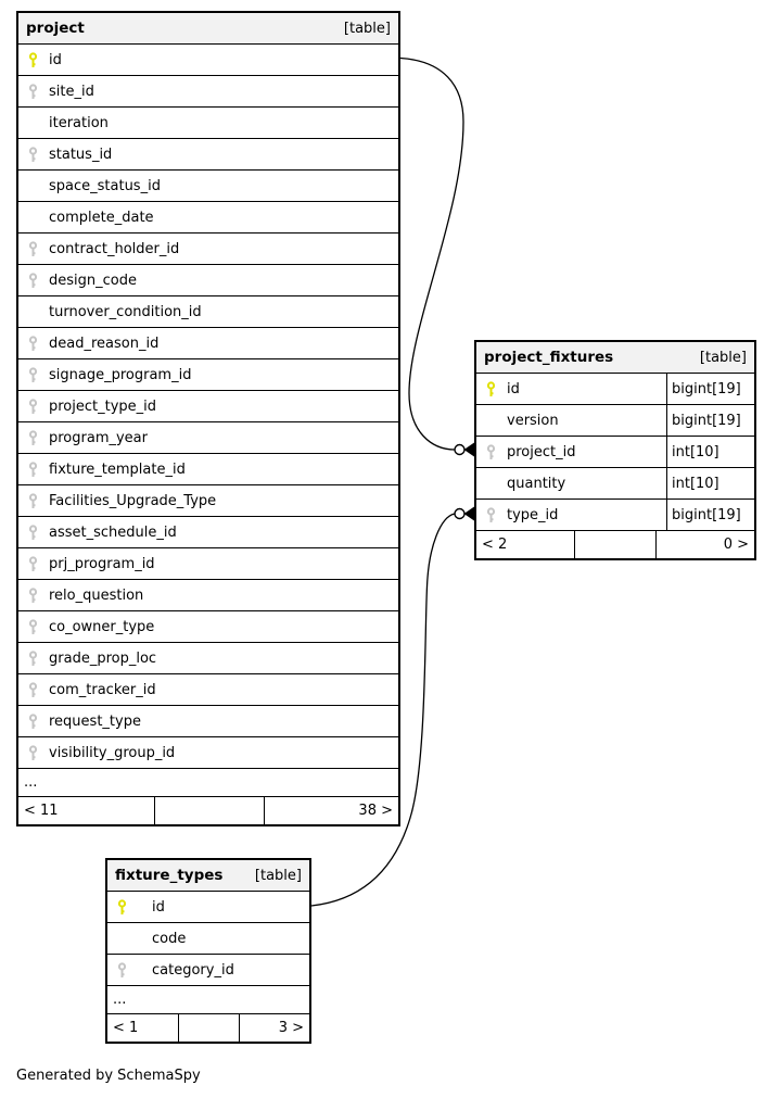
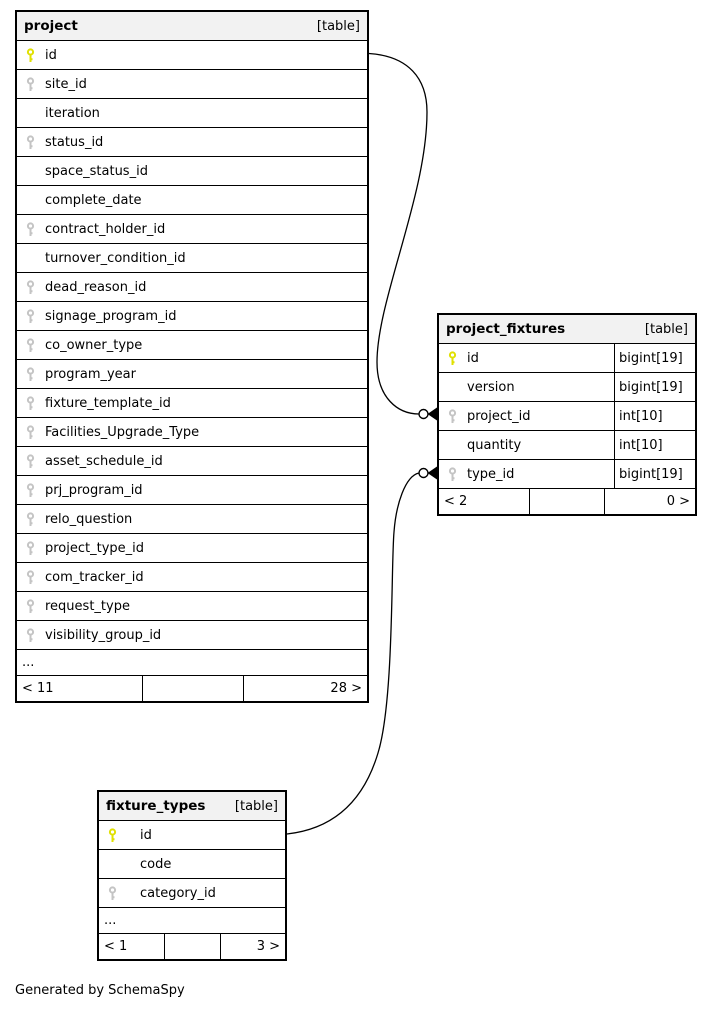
  project
  [table]
  id
  site_id
  iteration
  status_id
  space_status_id
  complete_date
  contract_holder_id
- design_code
  turnover_condition_id
  dead_reason_id
  signage_program_id
- project_type_id
+ co_owner_type
  program_year
  fixture_template_id
  Facilities_Upgrade_Type
  asset_schedule_id
  prj_program_id
  relo_question
- co_owner_type
+ project_type_id
- grade_prop_loc
  com_tracker_id
  request_type
  visibility_group_id
  ...
  < 11
- 38 >
+ 28 >
  project_fixtures
  [table]
  id
  bigint[19]
  version
  bigint[19]
  project_id
  int[10]
  quantity
  int[10]
  type_id
  bigint[19]
  < 2
  0 >
  fixture_types
  [table]
  id
  code
  category_id
  ...
  < 1
  3 >
  Generated by SchemaSpy
